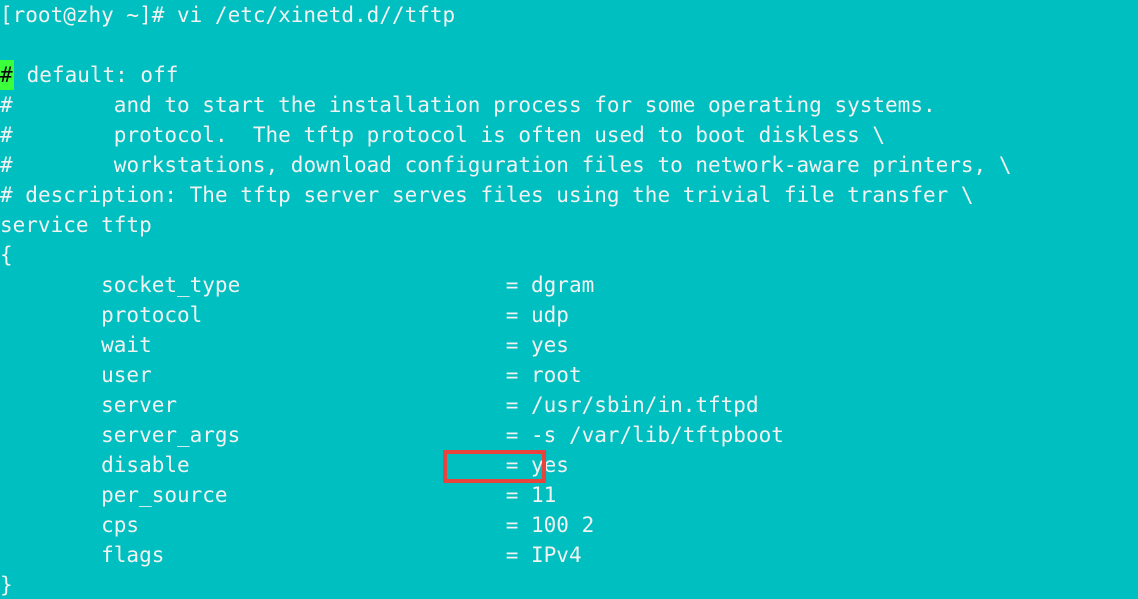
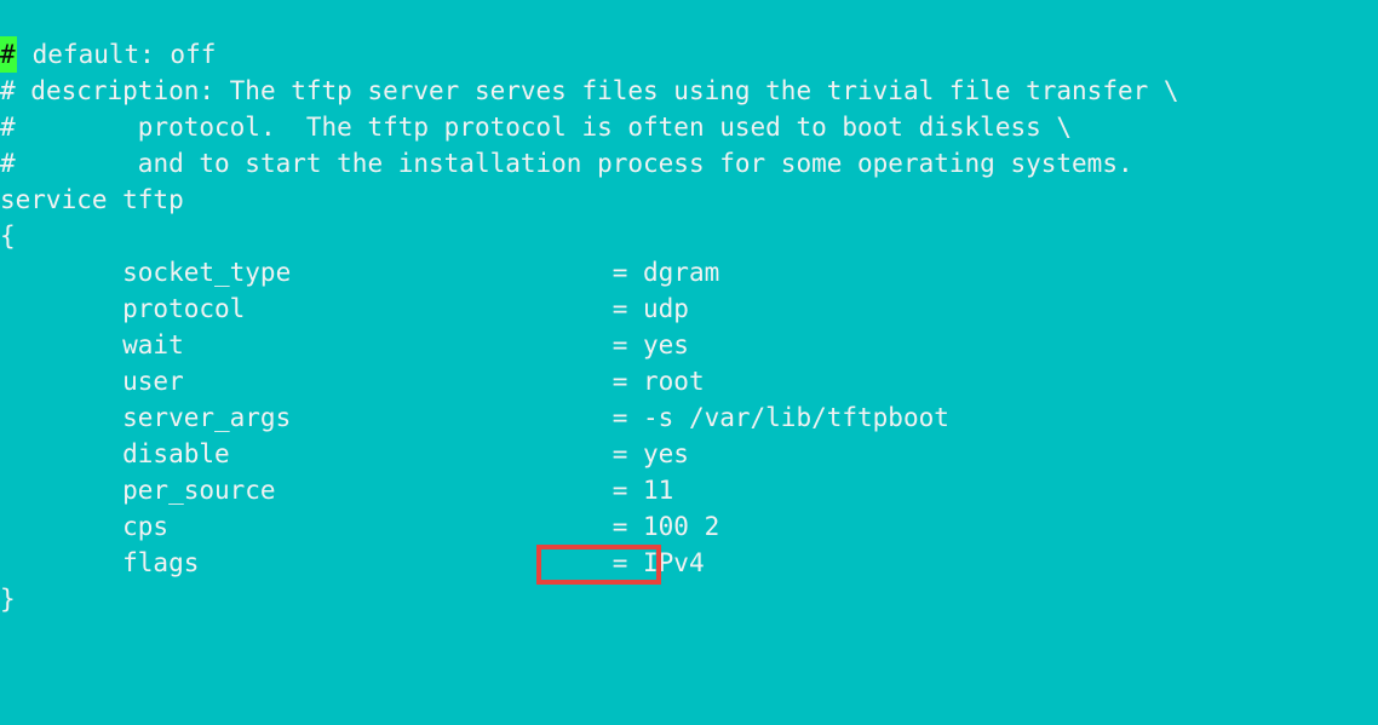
- [root@zhy ~]# vi /etc/xinetd.d//tftp
  # default: off
- # and to start the installation process for some operating systems.
+ # description: The tftp server serves files using the trivial file transfer \
  # protocol. The tftp protocol is often used to boot diskless \
- # workstations, download configuration files to network-aware printers, \
- # description: The tftp server serves files using the trivial file transfer \
+ # and to start the installation process for some operating systems.
  service tftp
  {
  socket_type = dgram
  protocol = udp
  wait = yes
  user = root
- server = /usr/sbin/in.tftpd
  server_args = -s /var/lib/tftpboot
  disable = yes
  per_source = 11
  cps = 100 2
  flags = IPv4
  }
